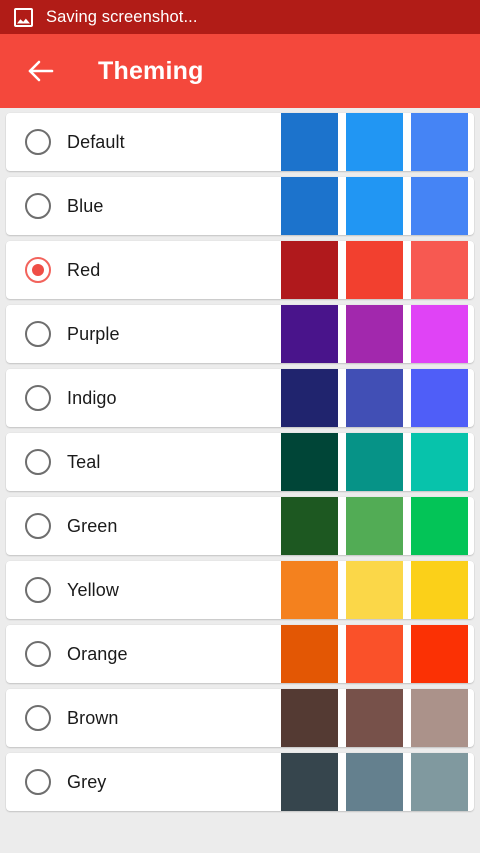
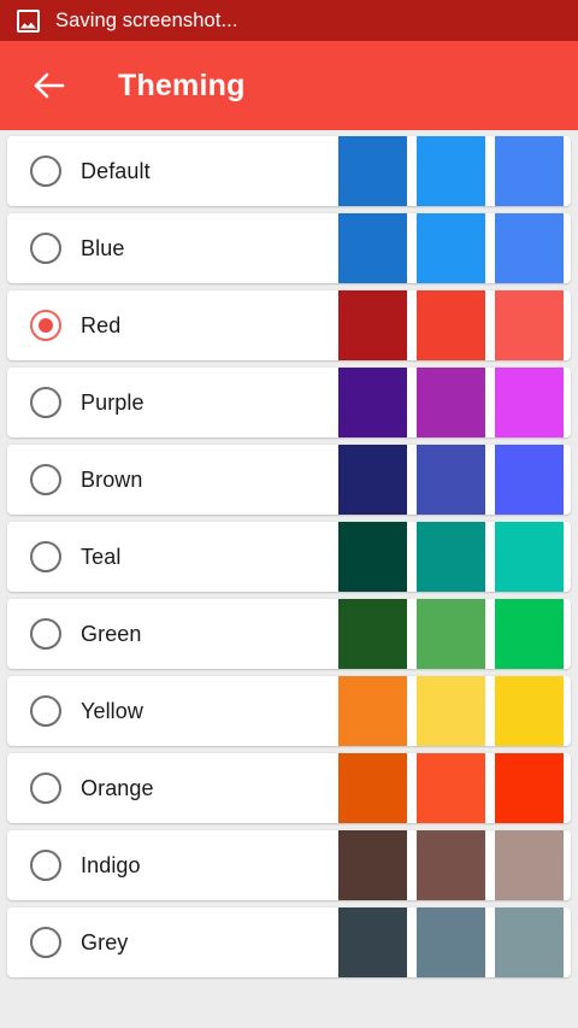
  Saving screenshot...
  Theming
  Default
  Blue
  Red
  Purple
- Indigo
+ Brown
  Teal
  Green
  Yellow
  Orange
- Brown
+ Indigo
  Grey
